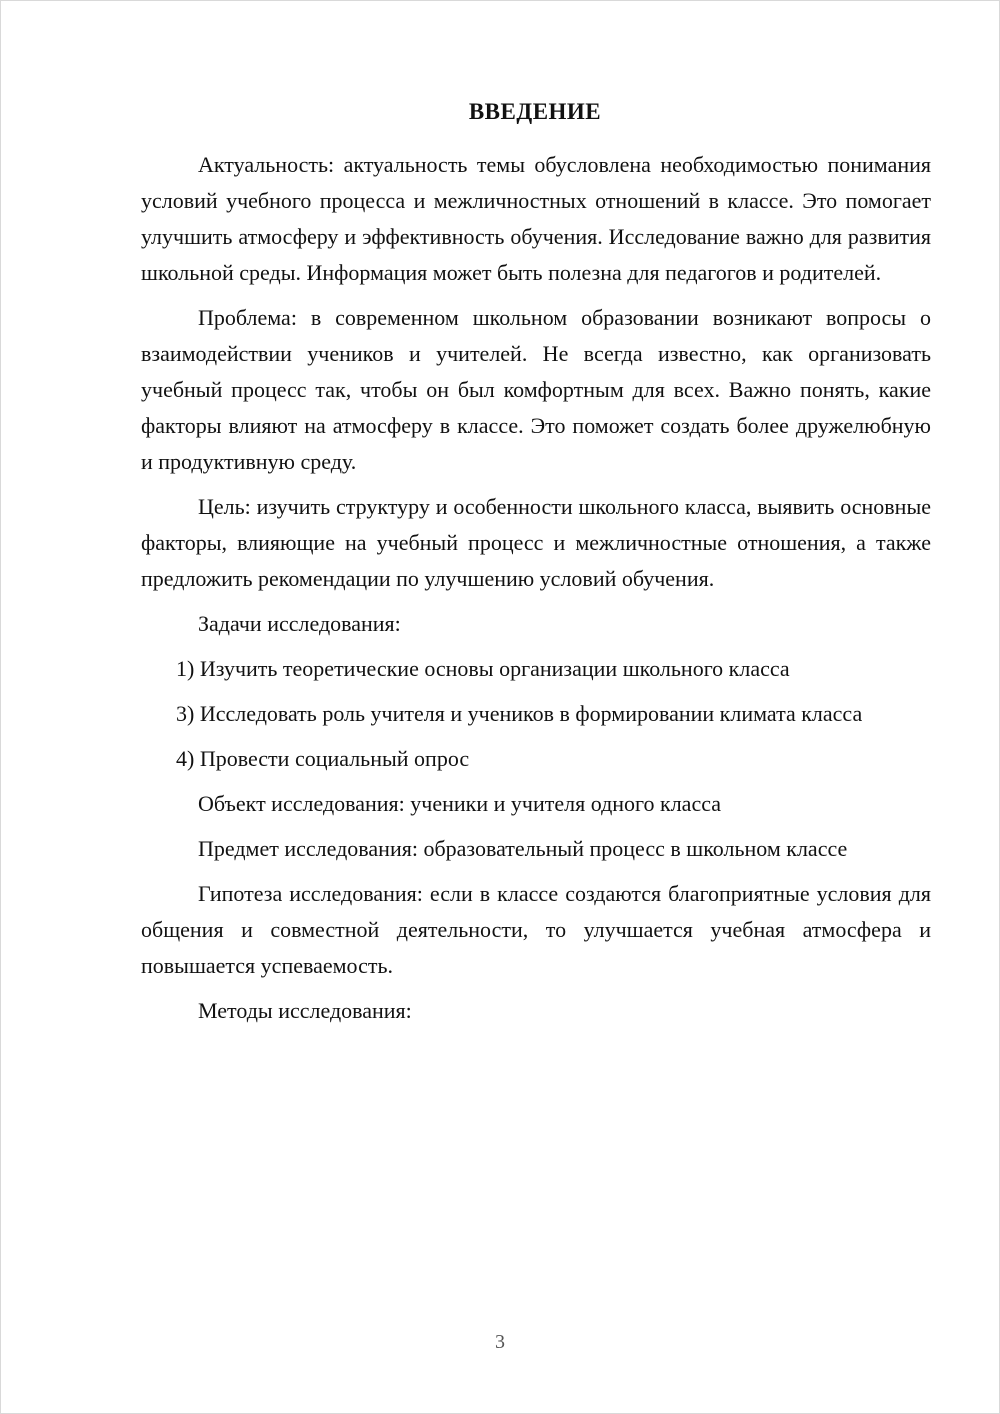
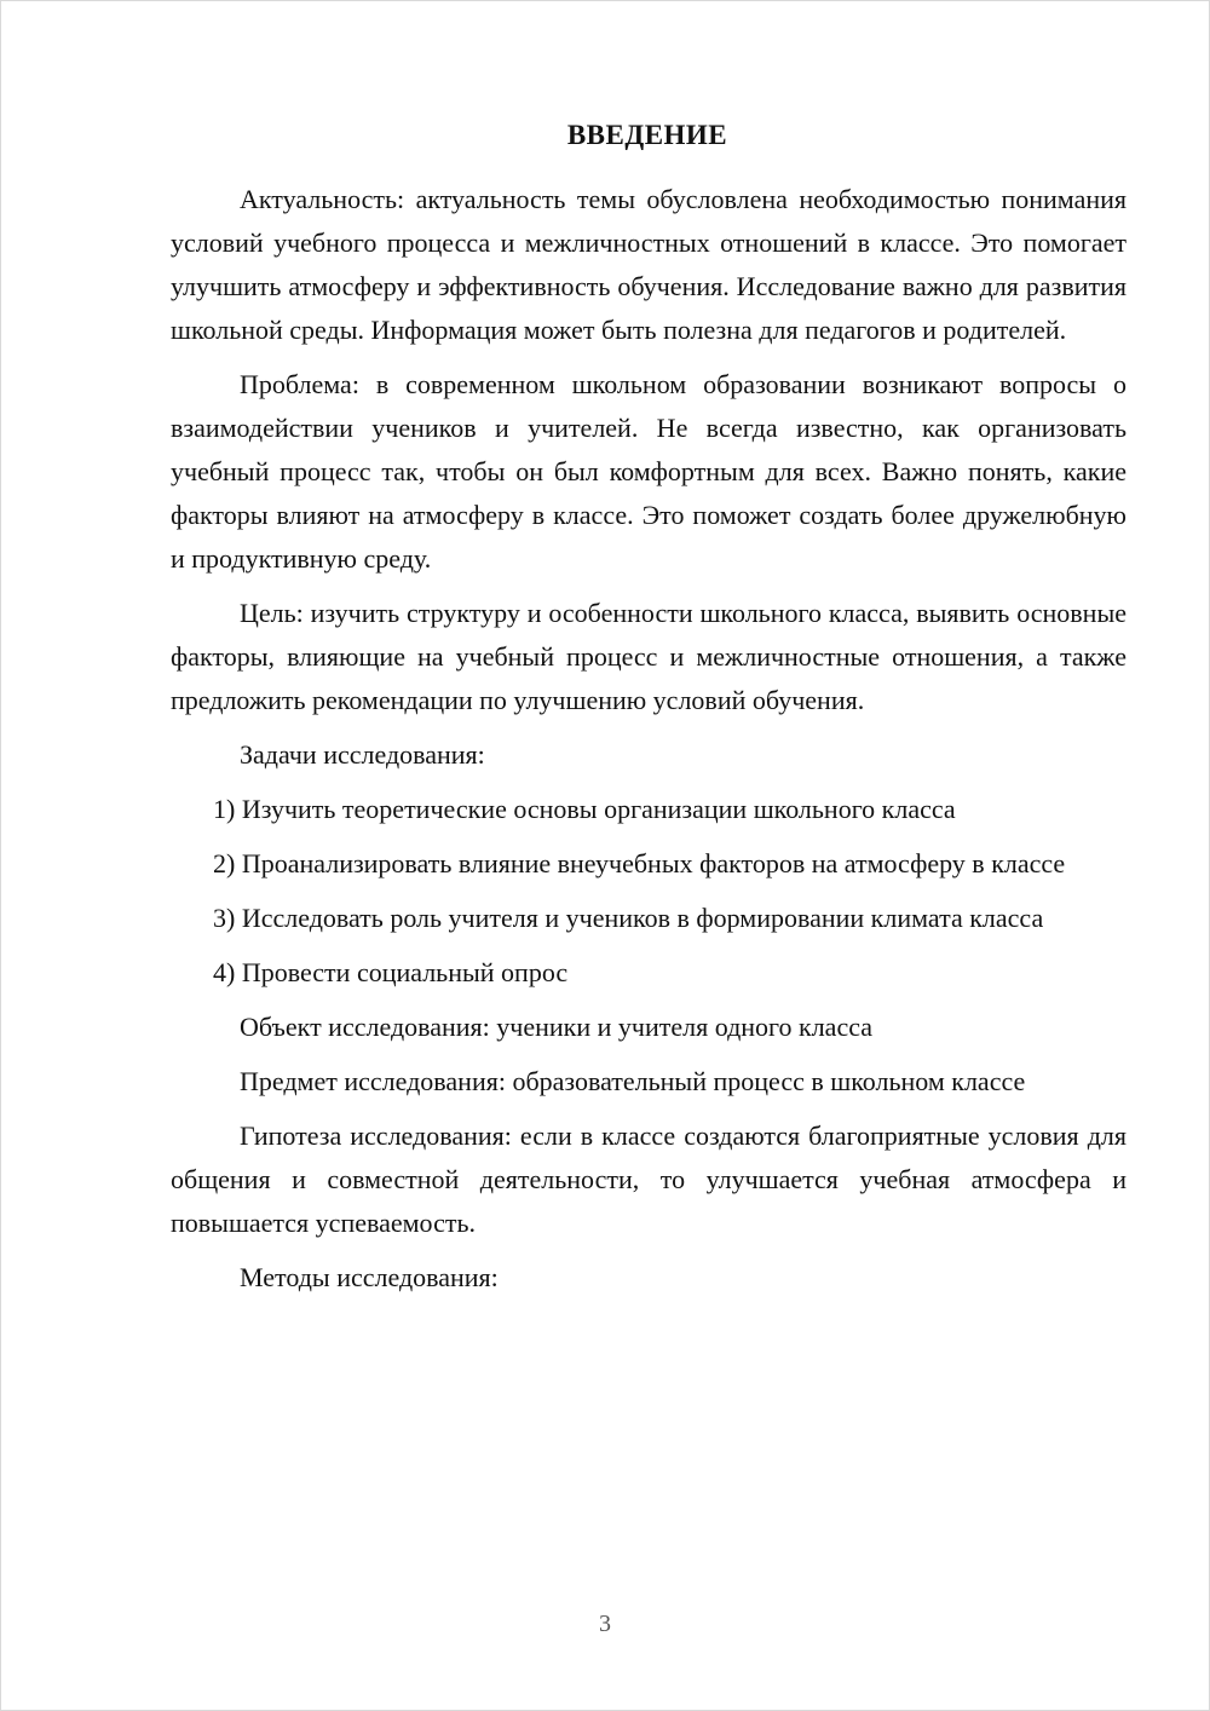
  ВВЕДЕНИЕ
  Актуальность: актуальность темы обусловлена необходимостью понимания условий учебного процесса и межличностных отношений в классе. Это помогает улучшить атмосферу и эффективность обучения. Исследование важно для развития школьной среды. Информация может быть полезна для педагогов и родителей.
  Проблема: в современном школьном образовании возникают вопросы о взаимодействии учеников и учителей. Не всегда известно, как организовать учебный процесс так, чтобы он был комфортным для всех. Важно понять, какие факторы влияют на атмосферу в классе. Это поможет создать более дружелюбную и продуктивную среду.
  Цель: изучить структуру и особенности школьного класса, выявить основные факторы, влияющие на учебный процесс и межличностные отношения, а также предложить рекомендации по улучшению условий обучения.
  Задачи исследования:
  1) Изучить теоретические основы организации школьного класса
+ 2) Проанализировать влияние внеучебных факторов на атмосферу в классе
  3) Исследовать роль учителя и учеников в формировании климата класса
  4) Провести социальный опрос
  Объект исследования: ученики и учителя одного класса
  Предмет исследования: образовательный процесс в школьном классе
  Гипотеза исследования: если в классе создаются благоприятные условия для общения и совместной деятельности, то улучшается учебная атмосфера и повышается успеваемость.
  Методы исследования:
  3
